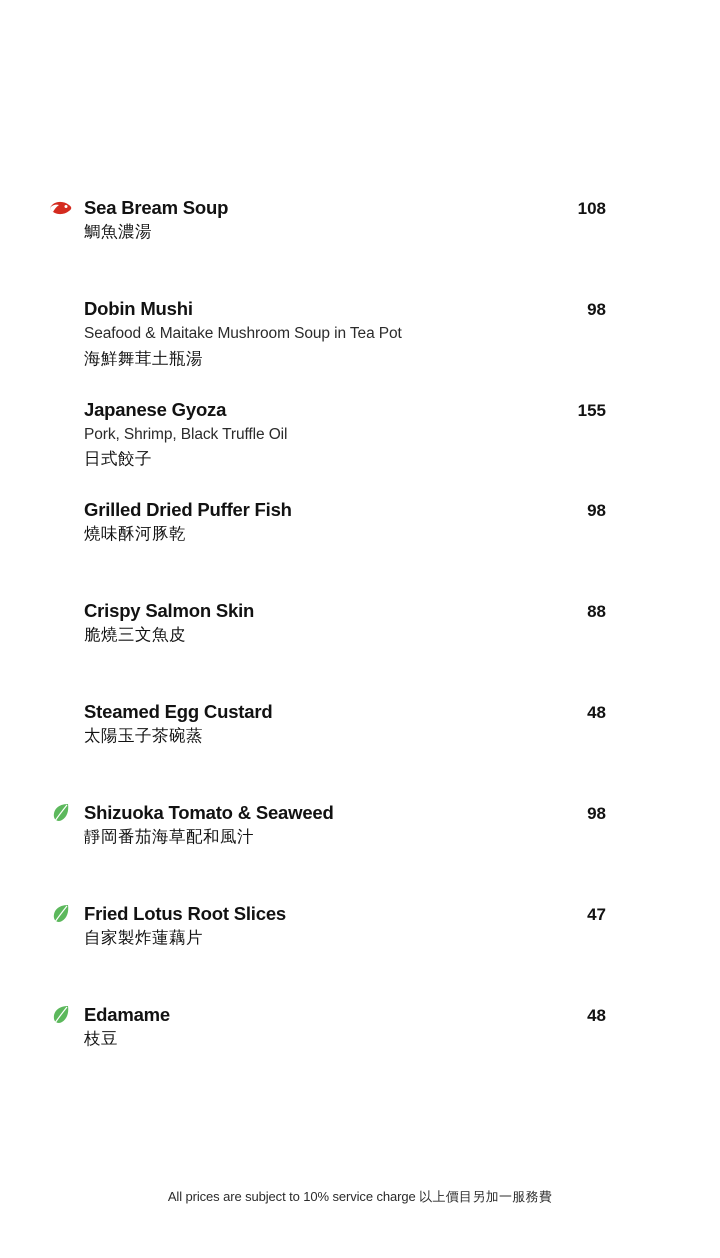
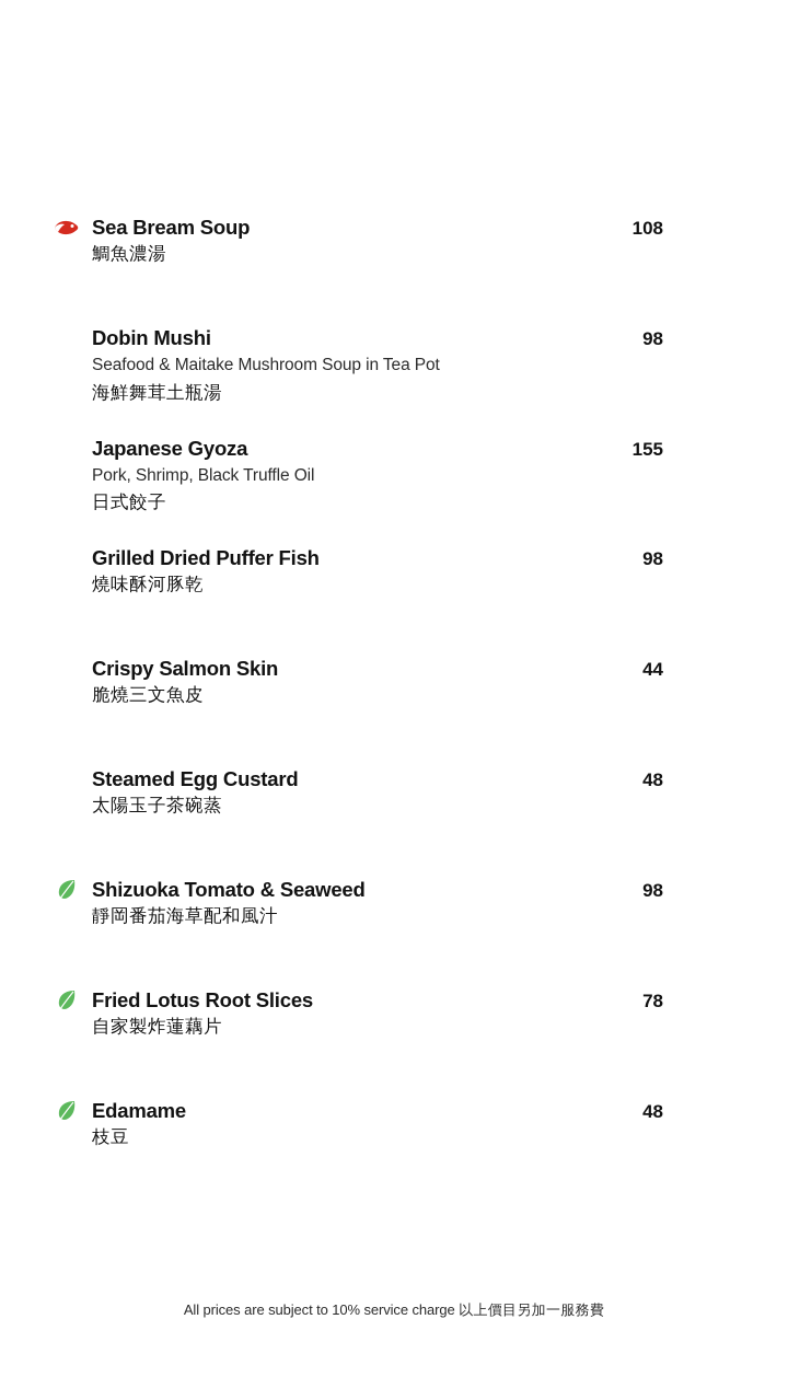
  Sea Bream Soup
  108
  鯛魚濃湯
  Dobin Mushi
  98
  Seafood & Maitake Mushroom Soup in Tea Pot
  海鮮舞茸土瓶湯
  Japanese Gyoza
  155
  Pork, Shrimp, Black Truffle Oil
  日式餃子
  Grilled Dried Puffer Fish
  98
  燒味酥河豚乾
  Crispy Salmon Skin
- 88
+ 44
  脆燒三文魚皮
  Steamed Egg Custard
  48
  太陽玉子茶碗蒸
  Shizuoka Tomato & Seaweed
  98
  靜岡番茄海草配和風汁
  Fried Lotus Root Slices
- 47
+ 78
  自家製炸蓮藕片
  Edamame
  48
  枝豆
  All prices are subject to 10% service charge 以上價目另加一服務費
